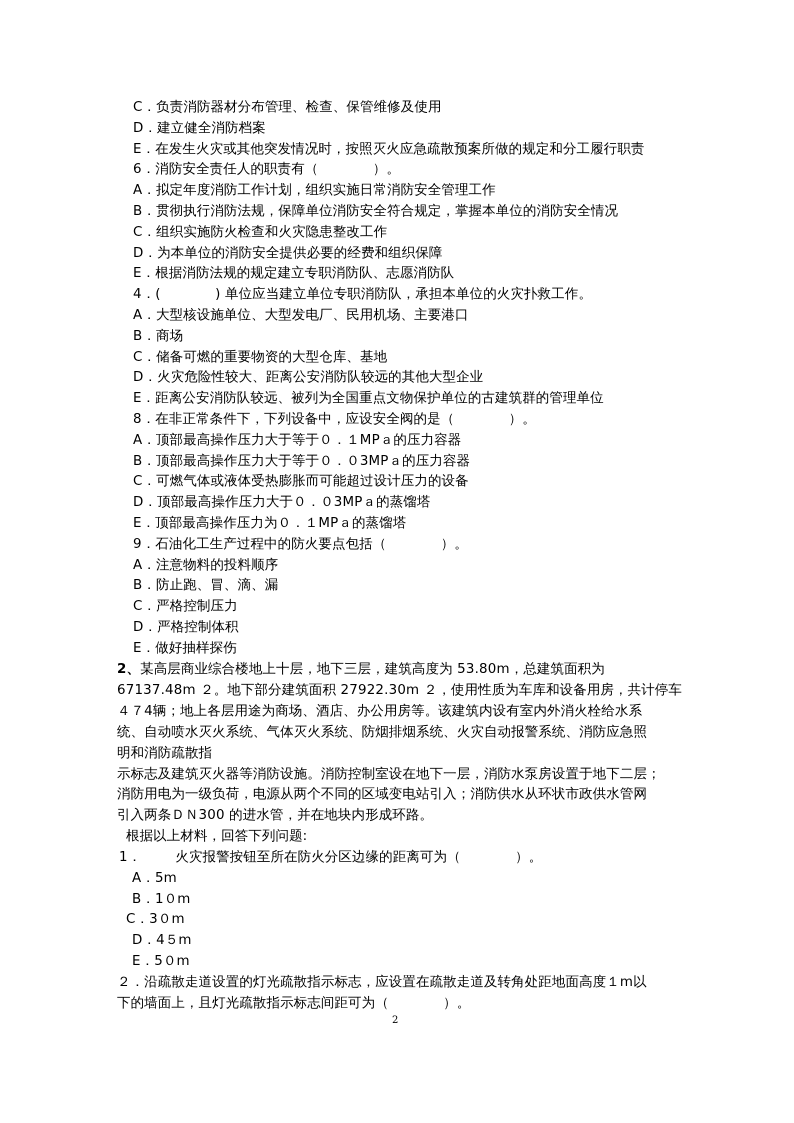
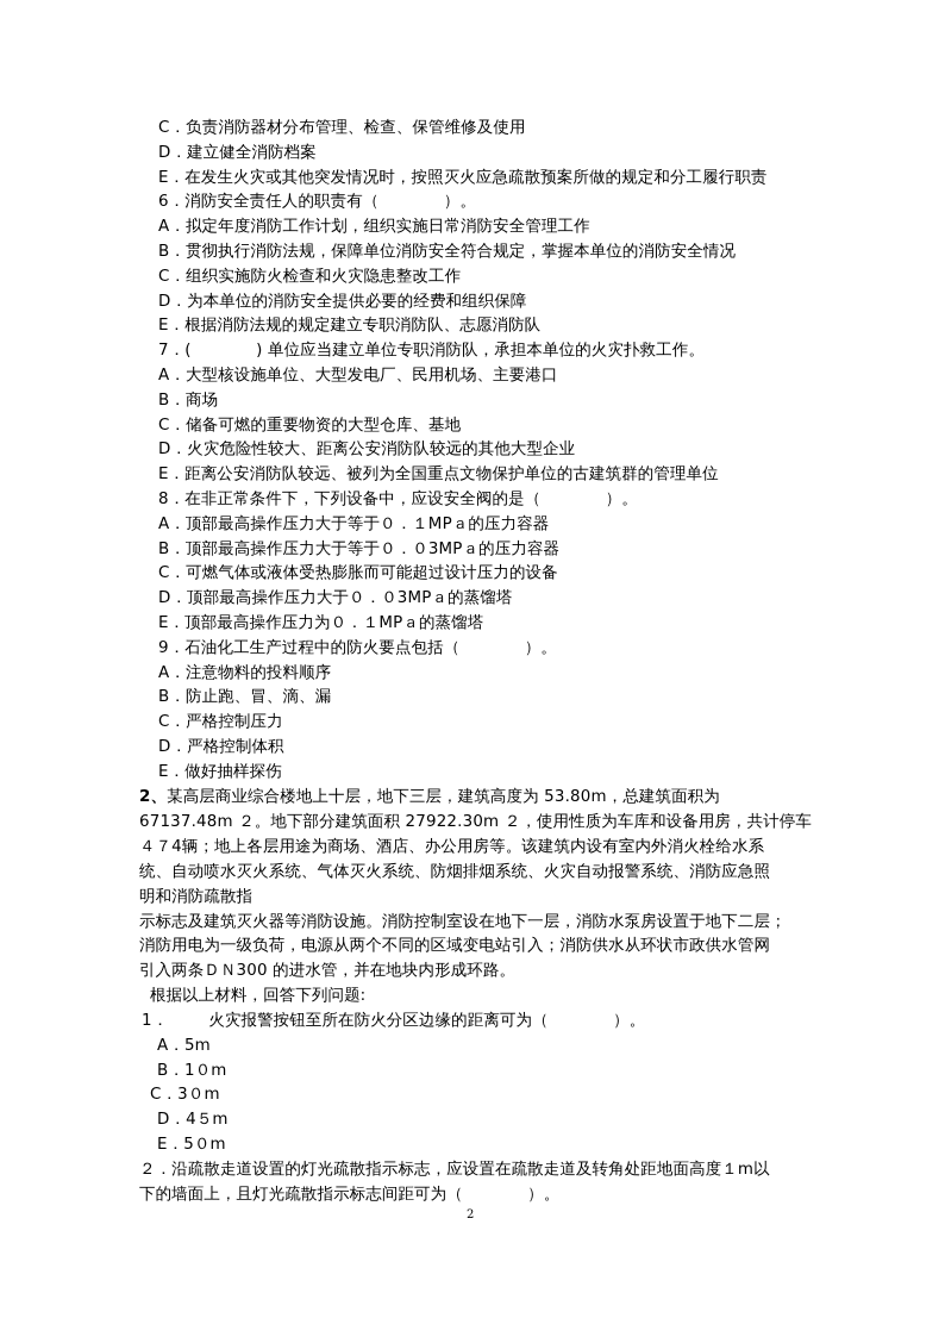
  C．负责消防器材分布管理、检查、保管维修及使用
  D．建立健全消防档案
  E．在发生火灾或其他突发情况时，按照灭火应急疏散预案所做的规定和分工履行职责
  6．消防安全责任人的职责有（ ）。
  A．拟定年度消防工作计划，组织实施日常消防安全管理工作
  B．贯彻执行消防法规，保障单位消防安全符合规定，掌握本单位的消防安全情况
  C．组织实施防火检查和火灾隐患整改工作
  D．为本单位的消防安全提供必要的经费和组织保障
  E．根据消防法规的规定建立专职消防队、志愿消防队
- 4．( ) 单位应当建立单位专职消防队，承担本单位的火灾扑救工作。
+ 7．( ) 单位应当建立单位专职消防队，承担本单位的火灾扑救工作。
  A．大型核设施单位、大型发电厂、民用机场、主要港口
  B．商场
  C．储备可燃的重要物资的大型仓库、基地
  D．火灾危险性较大、距离公安消防队较远的其他大型企业
  E．距离公安消防队较远、被列为全国重点文物保护单位的古建筑群的管理单位
  8．在非正常条件下，下列设备中，应设安全阀的是（ ）。
  A．顶部最高操作压力大于等于０．１MPａ的压力容器
  B．顶部最高操作压力大于等于０．０3MPａ的压力容器
  C．可燃气体或液体受热膨胀而可能超过设计压力的设备
  D．顶部最高操作压力大于０．０3MPａ的蒸馏塔
  E．顶部最高操作压力为０．１MPａ的蒸馏塔
  9．石油化工生产过程中的防火要点包括（ ）。
  A．注意物料的投料顺序
  B．防止跑、冒、滴、漏
  C．严格控制压力
  D．严格控制体积
  E．做好抽样探伤
  2、某高层商业综合楼地上十层，地下三层，建筑高度为 53.80m，总建筑面积为
  67137.48m ２。地下部分建筑面积 27922.30m ２，使用性质为车库和设备用房，共计停车
  ４７4辆；地上各层用途为商场、酒店、办公用房等。该建筑内设有室内外消火栓给水系
  统、自动喷水灭火系统、气体灭火系统、防烟排烟系统、火灾自动报警系统、消防应急照
  明和消防疏散指
  示标志及建筑灭火器等消防设施。消防控制室设在地下一层，消防水泵房设置于地下二层；
  消防用电为一级负荷，电源从两个不同的区域变电站引入；消防供水从环状市政供水管网
  引入两条ＤＮ300 的进水管，并在地块内形成环路。
  根据以上材料，回答下列问题:
  1． 火灾报警按钮至所在防火分区边缘的距离可为（ ）。
  A．5m
  B．1０m
  C．3０m
  D．4５m
  E．5０m
  ２．沿疏散走道设置的灯光疏散指示标志，应设置在疏散走道及转角处距地面高度１m以
  下的墙面上，且灯光疏散指示标志间距可为（ ）。
  2
